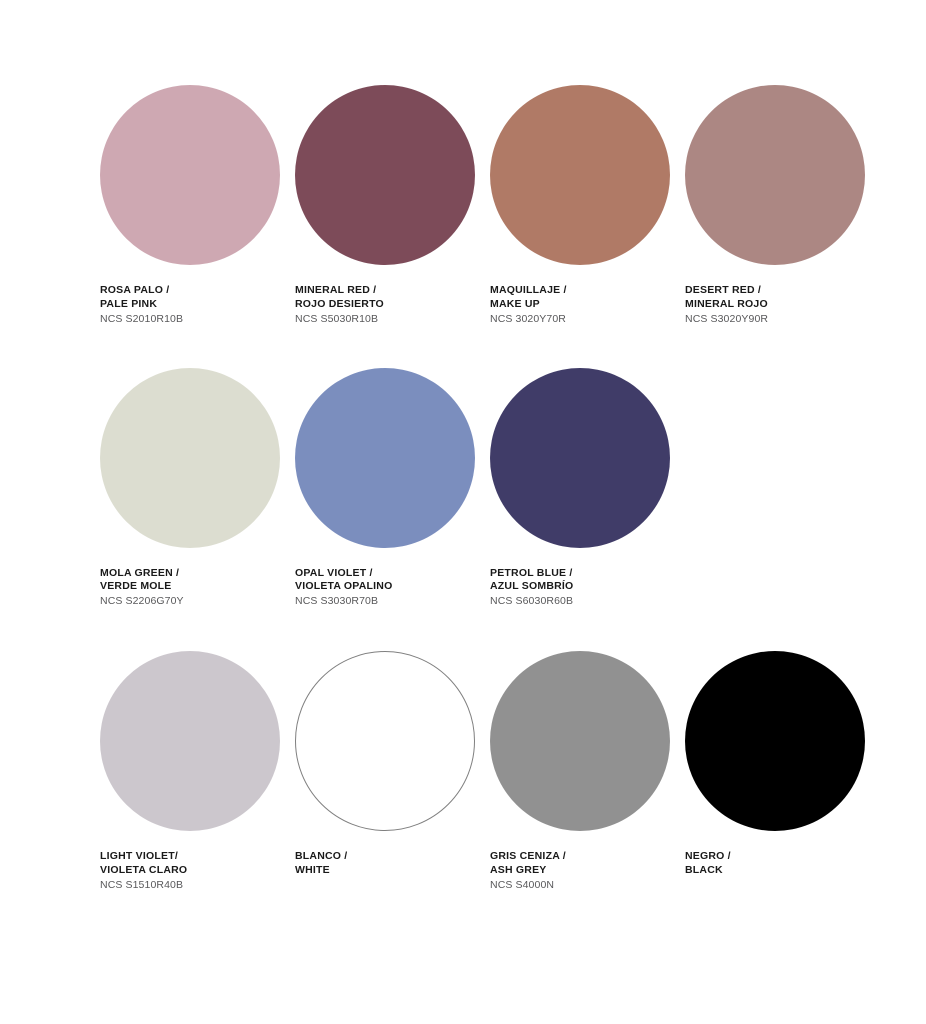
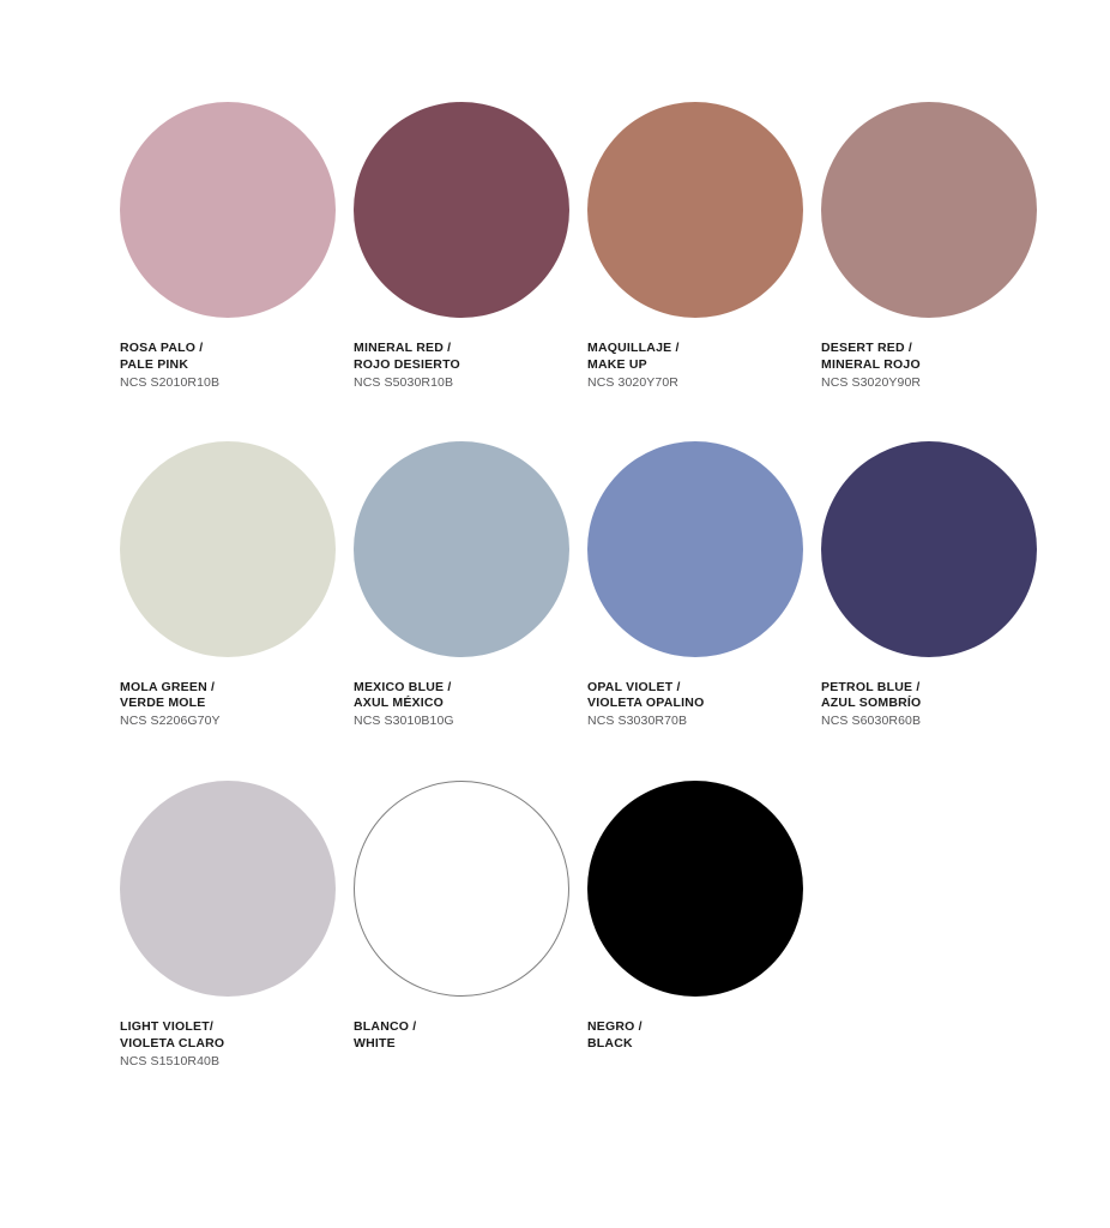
  ROSA PALO /
  PALE PINK
  NCS S2010R10B
  MINERAL RED /
  ROJO DESIERTO
  NCS S5030R10B
  MAQUILLAJE /
  MAKE UP
  NCS 3020Y70R
  DESERT RED /
  MINERAL ROJO
  NCS S3020Y90R
  MOLA GREEN /
  VERDE MOLE
  NCS S2206G70Y
+ MEXICO BLUE /
+ AXUL MÉXICO
+ NCS S3010B10G
  OPAL VIOLET /
  VIOLETA OPALINO
  NCS S3030R70B
  PETROL BLUE /
  AZUL SOMBRÍO
  NCS S6030R60B
  LIGHT VIOLET/
  VIOLETA CLARO
  NCS S1510R40B
  BLANCO /
  WHITE
- GRIS CENIZA /
- ASH GREY
- NCS S4000N
  NEGRO /
  BLACK
